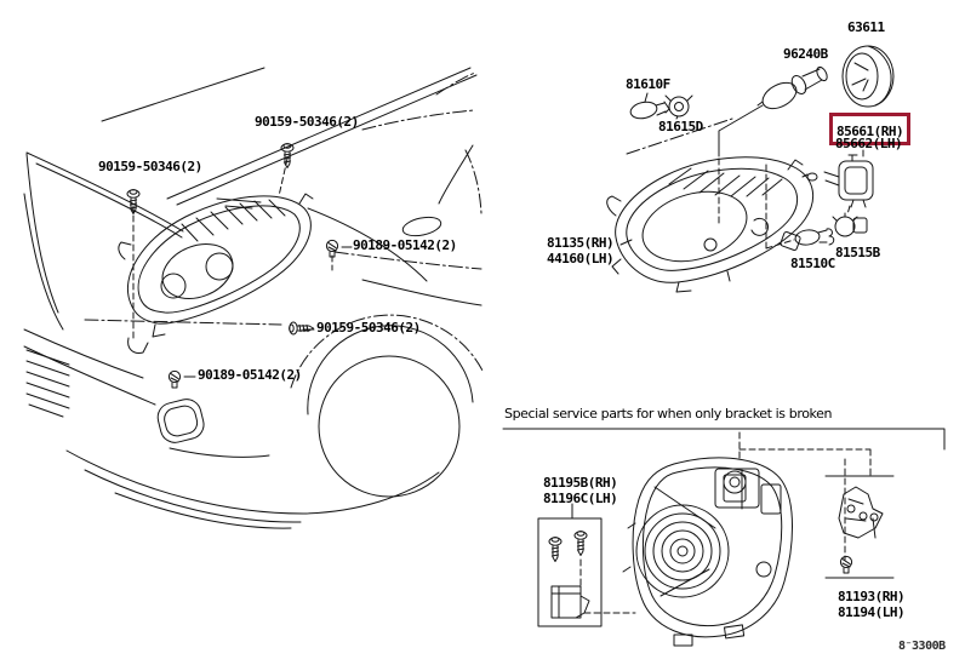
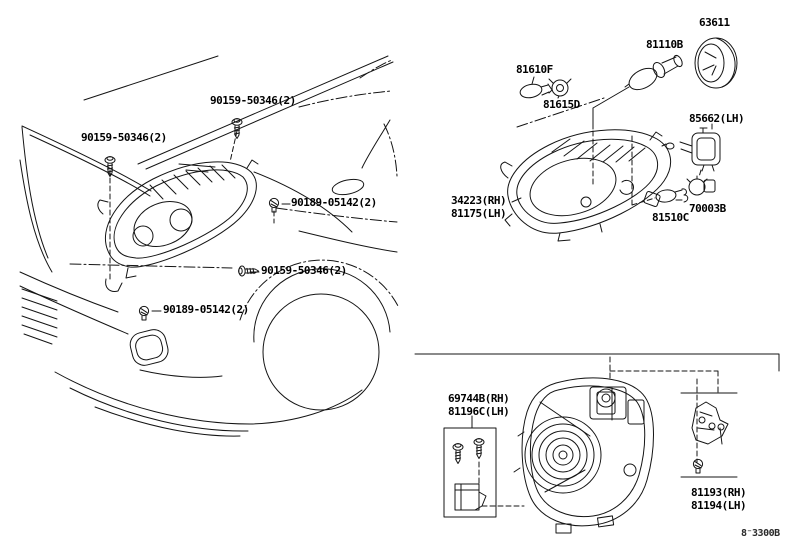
  90159-50346(2)
  90159-50346(2)
  90189-05142(2)
  90159-50346(2)
  90189-05142(2)
  63611
- 96240B
+ 81110B
  81610F
  81615D
- 85661(RH)
  85662(LH)
- 81135(RH)
+ 34223(RH)
- 44160(LH)
+ 81175(LH)
  81510C
- 81515B
+ 70003B
- Special service parts for when only bracket is broken
- 81195B(RH)
+ 69744B(RH)
  81196C(LH)
  81193(RH)
  81194(LH)
  8⁻3300B
